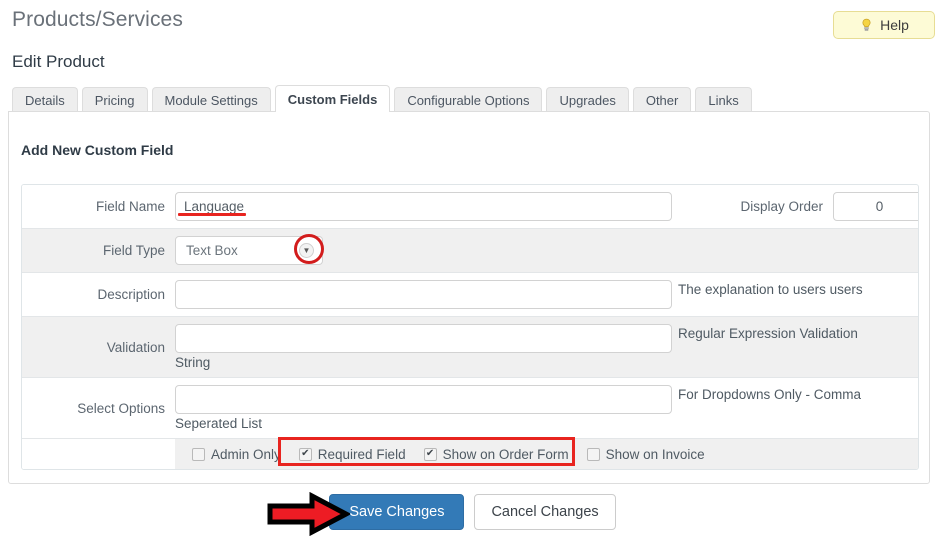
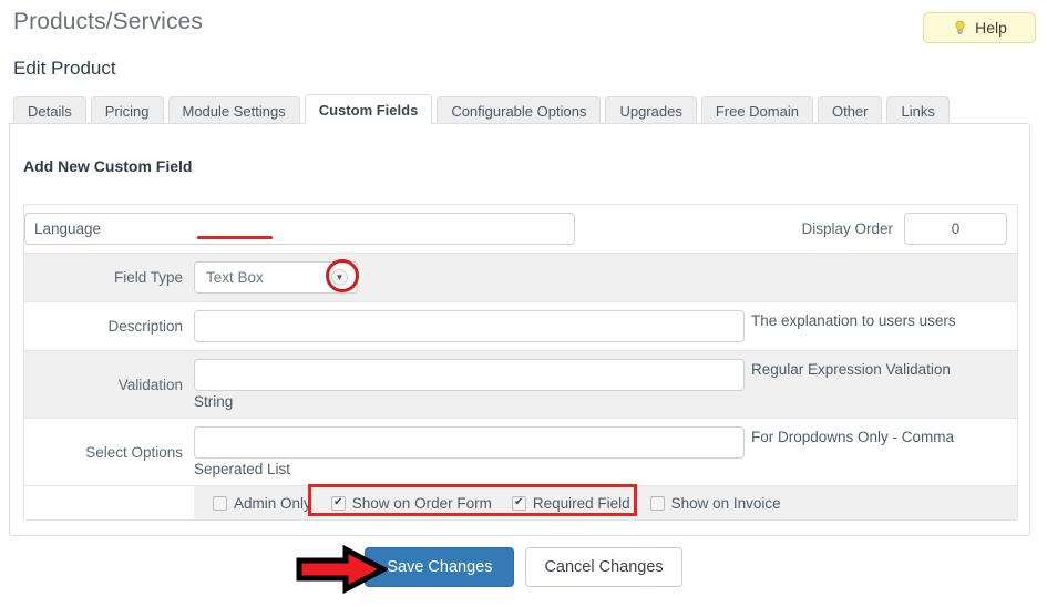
  Products/Services
  Help
  Edit Product
  Details
  Pricing
  Module Settings
  Custom Fields
  Configurable Options
  Upgrades
+ Free Domain
  Other
  Links
  Add New Custom Field
- Field Name
  Language
  Display Order
  0
  Field Type
  Text Box
  ▼
  Description
  The explanation to users users
  Validation
  Regular Expression Validation
  String
  Select Options
  For Dropdowns Only - Comma
  Seperated List
  Admin Only
  ✔
- Required Field
+ Show on Order Form
  ✔
- Show on Order Form
+ Required Field
  Show on Invoice
  Save Changes
  Cancel Changes
